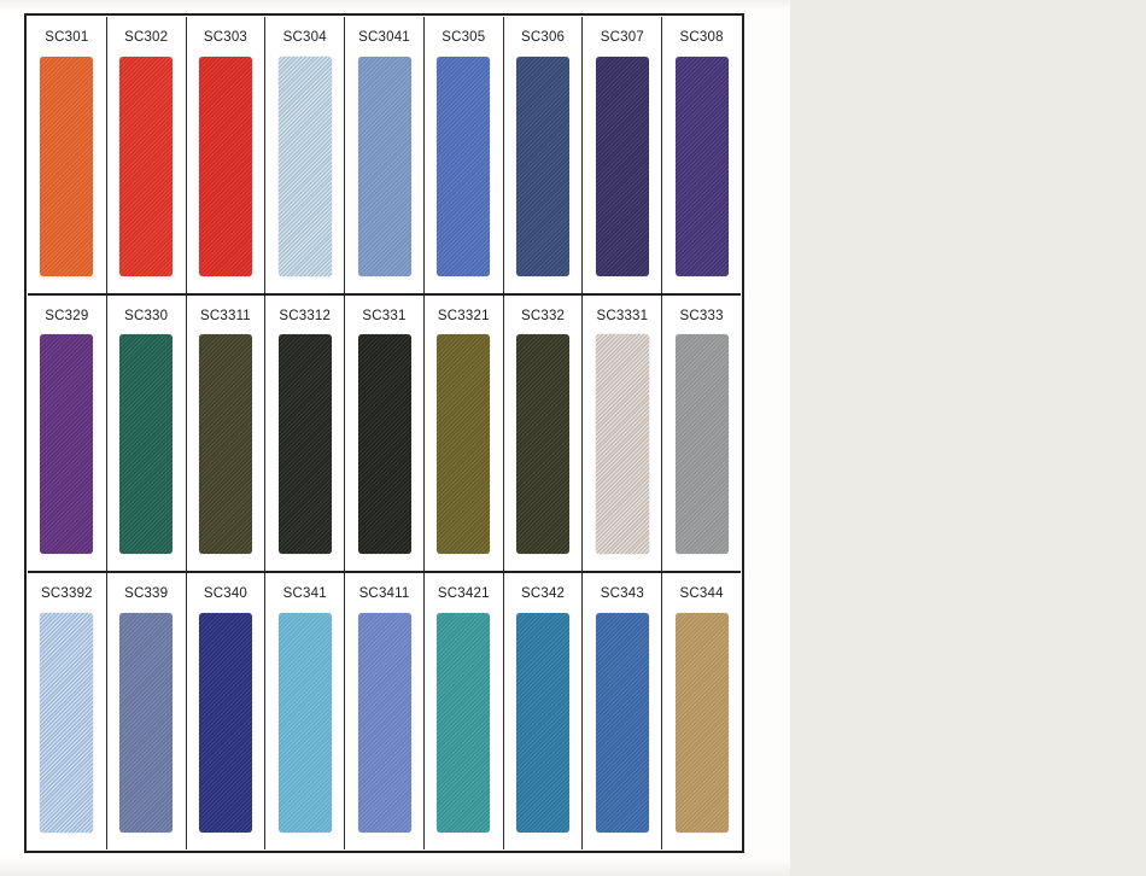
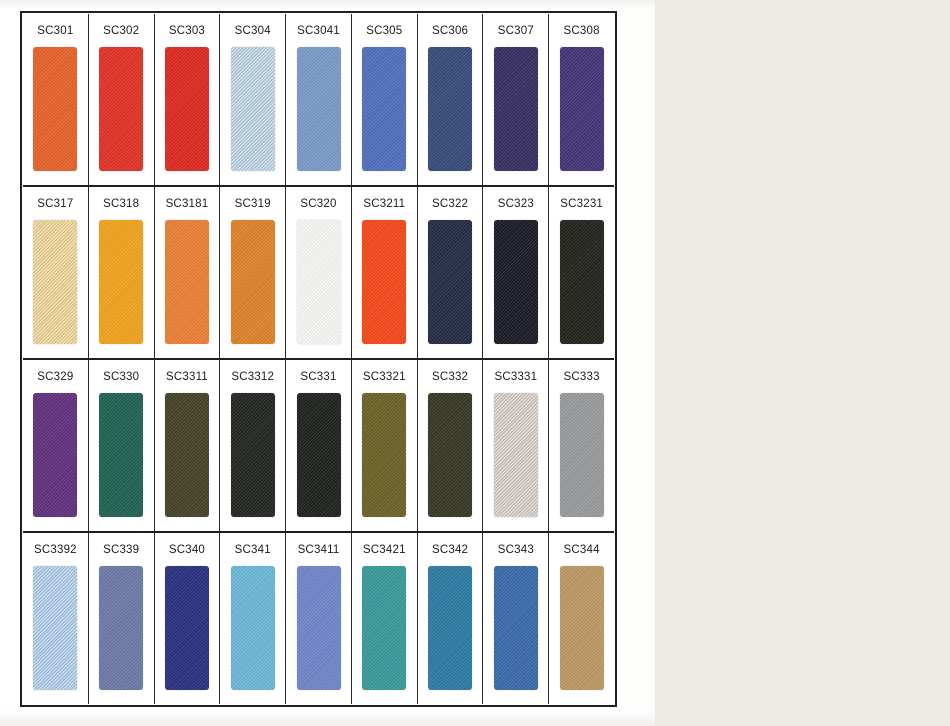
  SC301
  SC302
  SC303
  SC304
  SC3041
  SC305
  SC306
  SC307
  SC308
+ SC317
+ SC318
+ SC3181
+ SC319
+ SC320
+ SC3211
+ SC322
+ SC323
+ SC3231
  SC329
  SC330
  SC3311
  SC3312
  SC331
  SC3321
  SC332
  SC3331
  SC333
  SC3392
  SC339
  SC340
  SC341
  SC3411
  SC3421
  SC342
  SC343
  SC344
